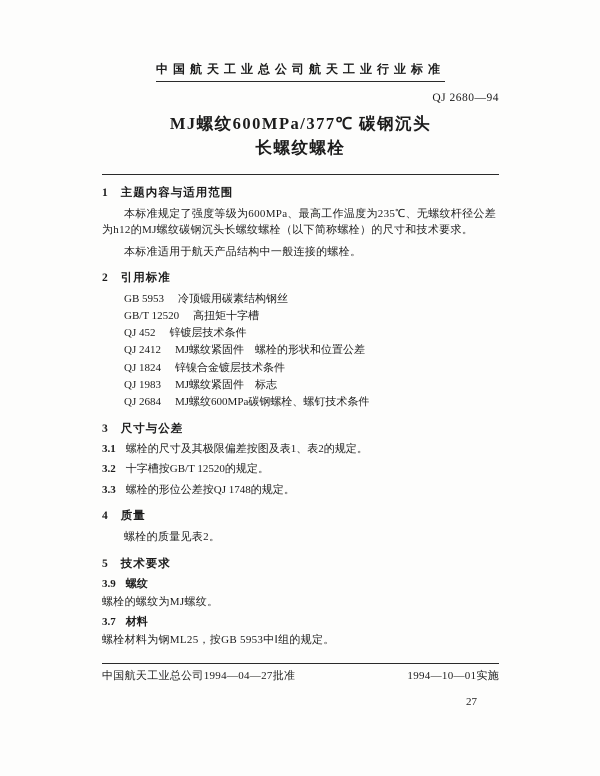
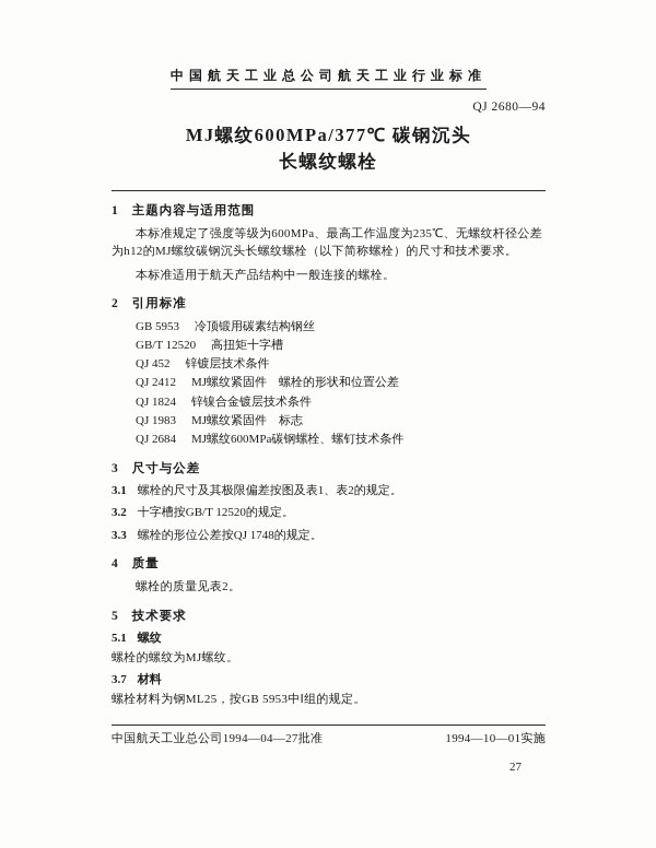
  中国航天工业总公司航天工业行业标准
  QJ 2680—94
  MJ螺纹600MPa/377℃ 碳钢沉头
  长螺纹螺栓
  1 主题内容与适用范围
  本标准规定了强度等级为600MPa、最高工作温度为235℃、无螺纹杆径公差为h12的MJ螺纹碳钢沉头长螺纹螺栓（以下简称螺栓）的尺寸和技术要求。
  本标准适用于航天产品结构中一般连接的螺栓。
  2 引用标准
  GB 5953 冷顶锻用碳素结构钢丝
  GB/T 12520 高扭矩十字槽
  QJ 452 锌镀层技术条件
  QJ 2412 MJ螺纹紧固件 螺栓的形状和位置公差
  QJ 1824 锌镍合金镀层技术条件
  QJ 1983 MJ螺纹紧固件 标志
  QJ 2684 MJ螺纹600MPa碳钢螺栓、螺钉技术条件
  3 尺寸与公差
  3.1 螺栓的尺寸及其极限偏差按图及表1、表2的规定。
  3.2 十字槽按GB/T 12520的规定。
  3.3 螺栓的形位公差按QJ 1748的规定。
  4 质量
  螺栓的质量见表2。
  5 技术要求
- 3.9 螺纹
+ 5.1 螺纹
  螺栓的螺纹为MJ螺纹。
  3.7 材料
  螺栓材料为钢ML25，按GB 5953中Ⅰ组的规定。
  中国航天工业总公司1994—04—27批准
  1994—10—01实施
  27
